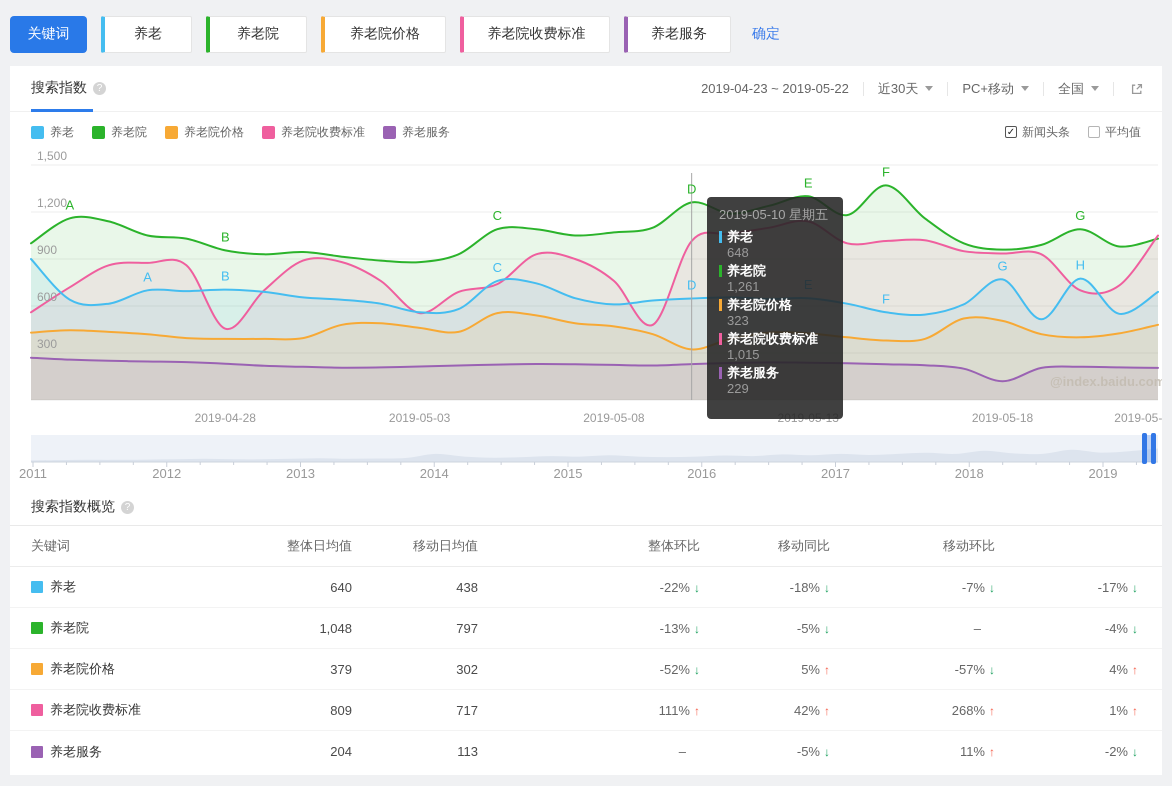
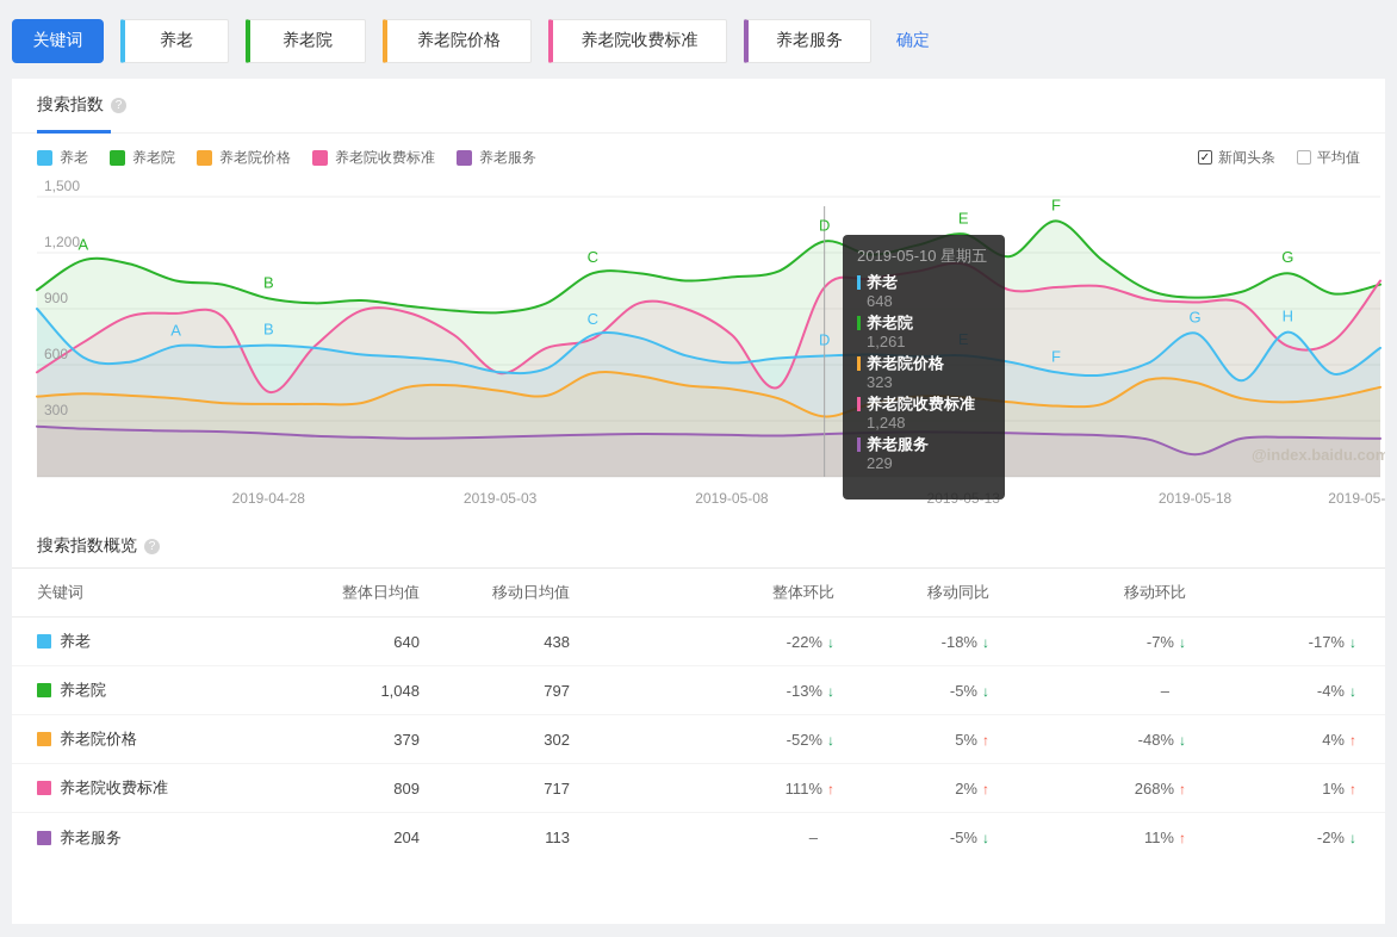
  关键词
  养老
  养老院
  养老院价格
  养老院收费标准
  养老服务
  确定
  搜索指数
  ?
- 2019-04-23 ~ 2019-05-22
- 近30天
- PC+移动
- 全国
  养老
  养老院
  养老院价格
  养老院收费标准
  养老服务
  ✓
  新闻头条
  平均值
  A
  B
  C
  D
  E
  F
  G
  A
  B
  C
  D
  F
  G
  H
  @index.baidu.com
  2019-05-10 星期五
  养老
  648
  养老院
  1,261
  养老院价格
  323
  养老院收费标准
- 1,015
+ 1,248
  养老服务
  229
  300
  600
  900
  1,200
  1,500
  2019-04-28
  2019-05-03
  2019-05-08
  2019-05-13
  2019-05-18
  2019-05-
- 2011
- 2012
- 2013
- 2014
- 2015
- 2016
- 2017
- 2018
- 2019
  搜索指数概览
  ?
  关键词
  整体日均值
  移动日均值
  整体环比
  移动同比
  移动环比
  养老
  640
  438
  -22% ↓
  -18% ↓
  -7% ↓
  -17% ↓
  养老院
  1,048
  797
  -13% ↓
  -5% ↓
  –
  -4% ↓
  养老院价格
  379
  302
  -52% ↓
  5% ↑
- -57% ↓
+ -48% ↓
  4% ↑
  养老院收费标准
  809
  717
  111% ↑
- 42% ↑
+ 2% ↑
  268% ↑
  1% ↑
  养老服务
  204
  113
  –
  -5% ↓
  11% ↑
  -2% ↓
